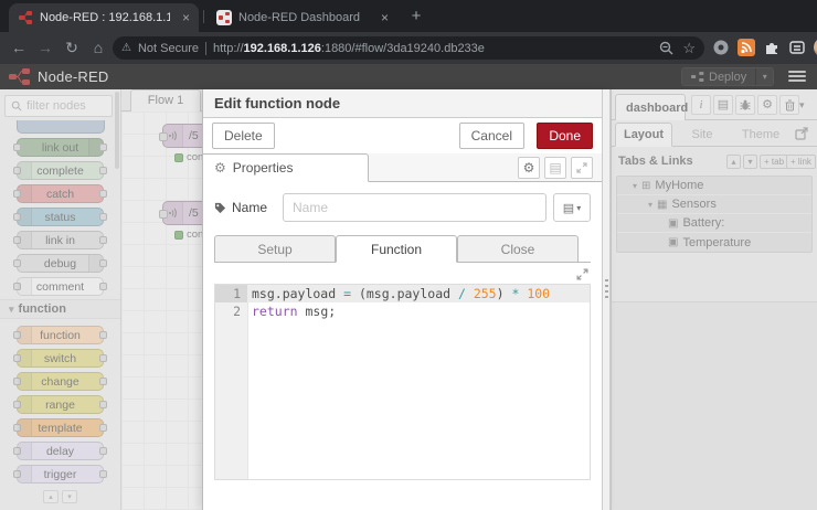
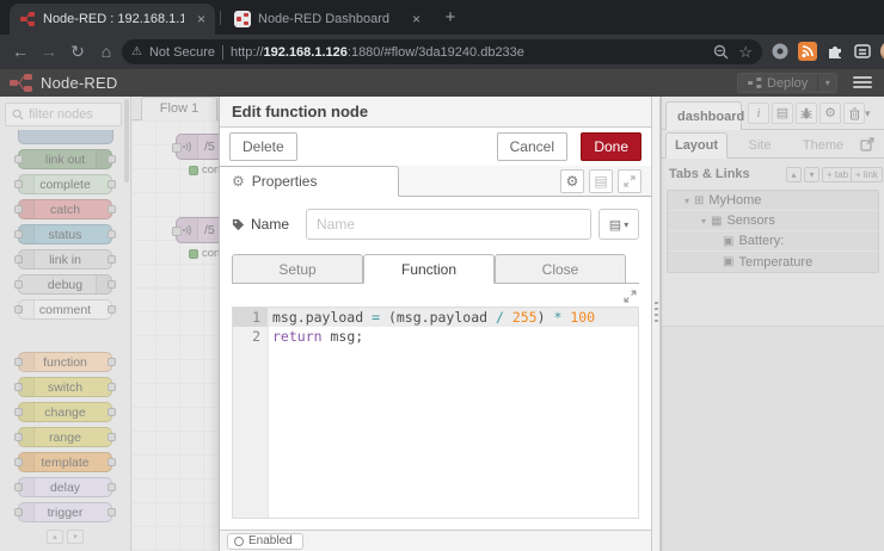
  Node-RED : 192.168.1.1
  ×
  Node-RED Dashboard
  ×
  +
  ←
  →
  ↻
  ⌂
  ⚠
  Not Secure
  http://192.168.1.126:1880/#flow/3da19240.db233e
  ☆
  Node-RED
  Deploy
  ▾
  filter nodes
  link out
  complete
  catch
  status
  link in
  debug
  comment
- ▾ function
  function
  switch
  change
  range
  template
  delay
  trigger
  Flow 1
  /5
  con
  /5
  con
  dashboard
  i
  ▤
  ⚙
  ▾
  Layout
  Site
  Theme
  Tabs & Links
  ▴
  ▾
  + tab
  + link
  ▾
  ⊞
  MyHome
  ▾
  ▦
  Sensors
  ▣
  Battery:
  ▣
  Temperature
  Edit function node
  Delete
  Cancel
  Done
  ⚙
  Properties
  ⚙
  ▤
  Name
  Name
  ▤
  ▾
  Setup
  Function
  Close
  1
  msg.payload = (msg.payload / 255) * 100
  2
  return msg;
+ Enabled
